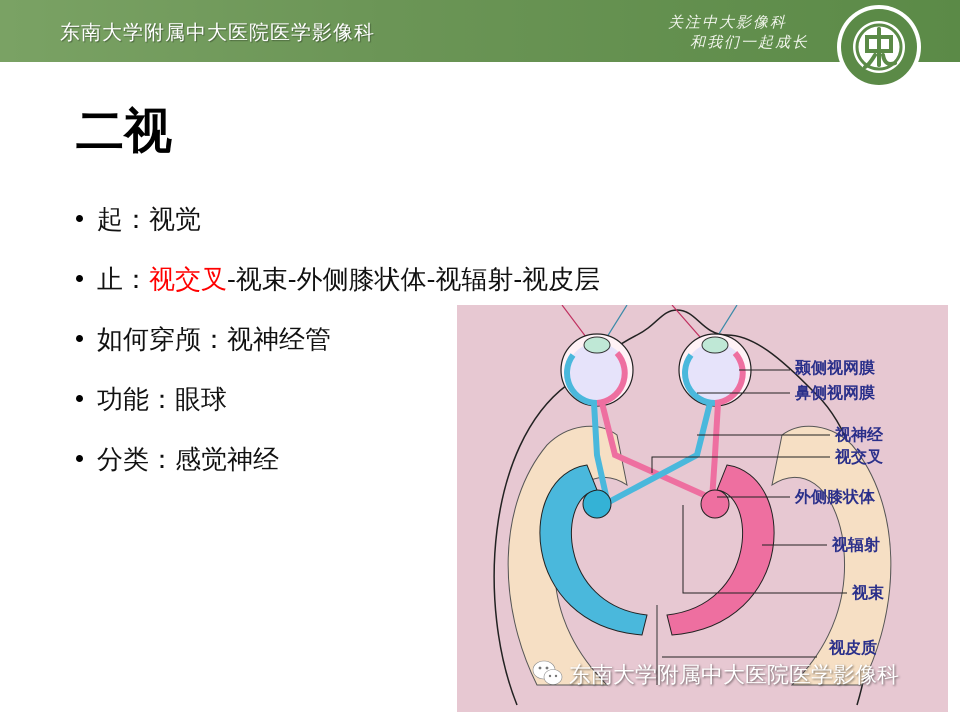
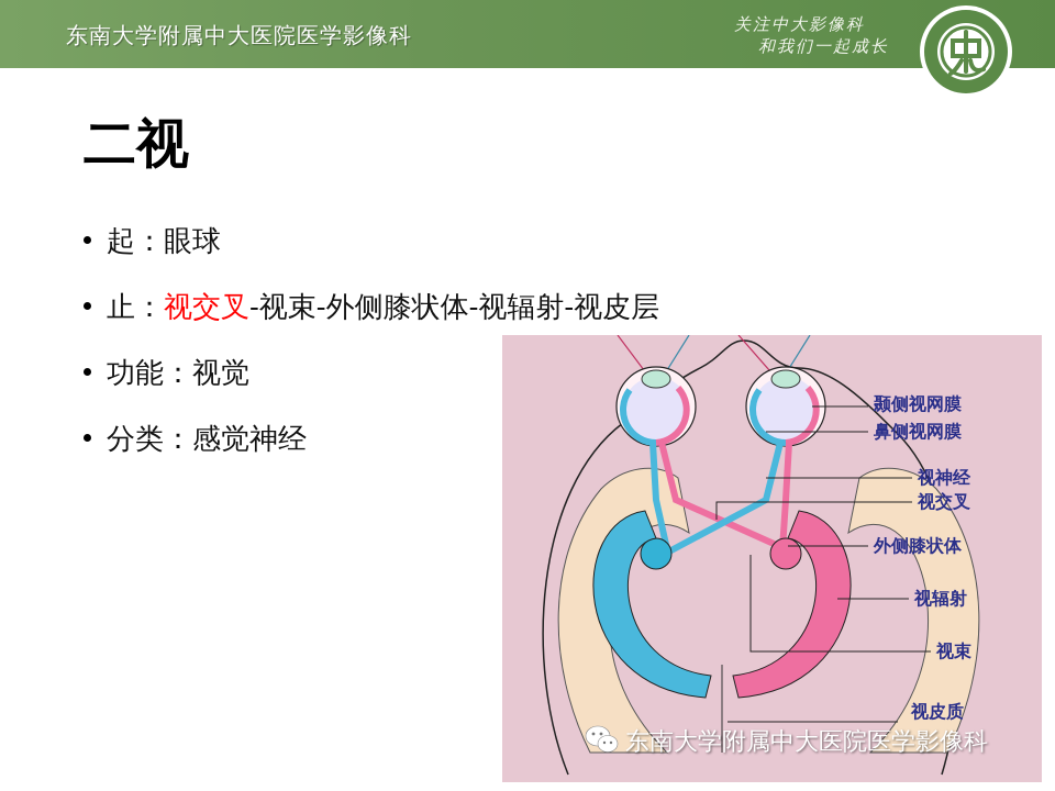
  东南大学附属中大医院医学影像科
  关注中大影像科
  和我们一起成长
  二视
- 起：视觉
+ 起：眼球
  止：视交叉-视束-外侧膝状体-视辐射-视皮层
- 如何穿颅：视神经管
- 功能：眼球
+ 功能：视觉
  分类：感觉神经
  颞侧视网膜
  鼻侧视网膜
  视神经
  视交叉
  外侧膝状体
  视辐射
  视束
  视皮质
  东南大学附属中大医院医学影像科
